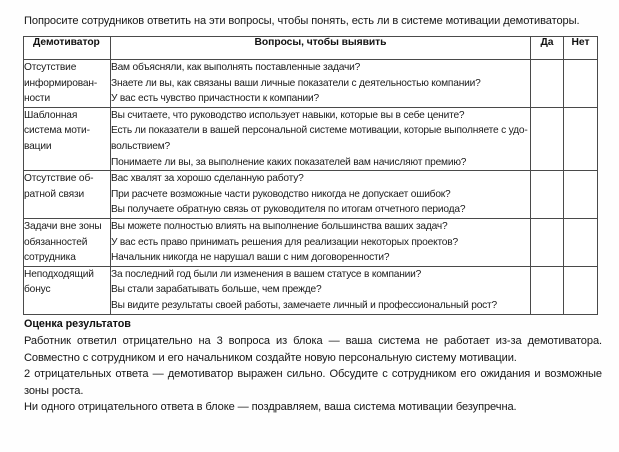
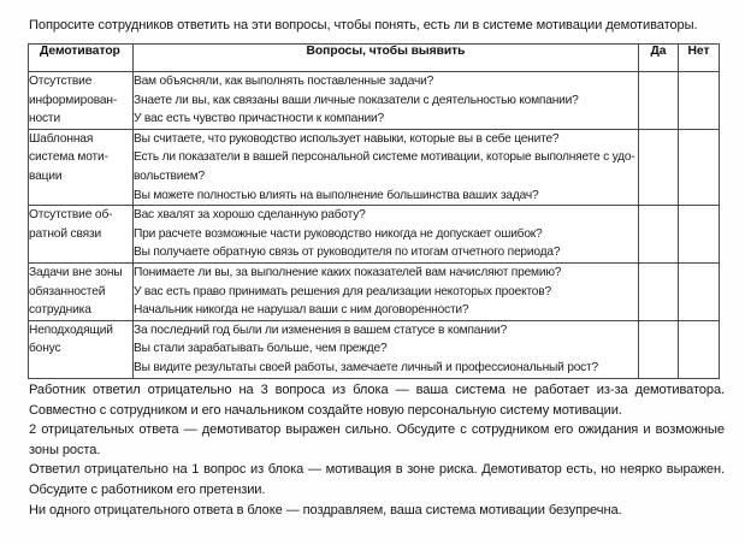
  Попросите сотрудников ответить на эти вопросы, чтобы понять, есть ли в системе мотивации демотиваторы.
  Демотиватор	Вопросы, чтобы выявить	Да	Нет
  Отсутствие информирован- ности	Вам объясняли, как выполнять поставленные задачи? Знаете ли вы, как связаны ваши личные показатели с деятельностью компании? У вас есть чувство причастности к компании?
- Шаблонная система моти- вации	Вы считаете, что руководство использует навыки, которые вы в себе цените? Есть ли показатели в вашей персональной системе мотивации, которые выполняете с удо- вольствием? Понимаете ли вы, за выполнение каких показателей вам начисляют премию?
+ Шаблонная система моти- вации	Вы считаете, что руководство использует навыки, которые вы в себе цените? Есть ли показатели в вашей персональной системе мотивации, которые выполняете с удо- вольствием? Вы можете полностью влиять на выполнение большинства ваших задач?
  Отсутствие об- ратной связи	Вас хвалят за хорошо сделанную работу? При расчете возможные части руководство никогда не допускает ошибок? Вы получаете обратную связь от руководителя по итогам отчетного периода?
- Задачи вне зоны обязанностей сотрудника	Вы можете полностью влиять на выполнение большинства ваших задач? У вас есть право принимать решения для реализации некоторых проектов? Начальник никогда не нарушал ваши с ним договоренности?
+ Задачи вне зоны обязанностей сотрудника	Понимаете ли вы, за выполнение каких показателей вам начисляют премию? У вас есть право принимать решения для реализации некоторых проектов? Начальник никогда не нарушал ваши с ним договоренности?
  Неподходящий бонус	За последний год были ли изменения в вашем статусе в компании? Вы стали зарабатывать больше, чем прежде? Вы видите результаты своей работы, замечаете личный и профессиональный рост?
- Оценка результатов
  Работник ответил отрицательно на 3 вопроса из блока — ваша система не работает из-за демотиватора. Совместно с сотрудником и его начальником создайте новую персональную систему мотивации.
  2 отрицательных ответа — демотиватор выражен сильно. Обсудите с сотрудником его ожидания и возможные зоны роста.
+ Ответил отрицательно на 1 вопрос из блока — мотивация в зоне риска. Демотиватор есть, но неярко выражен. Обсудите с работником его претензии.
  Ни одного отрицательного ответа в блоке — поздравляем, ваша система мотивации безупречна.
